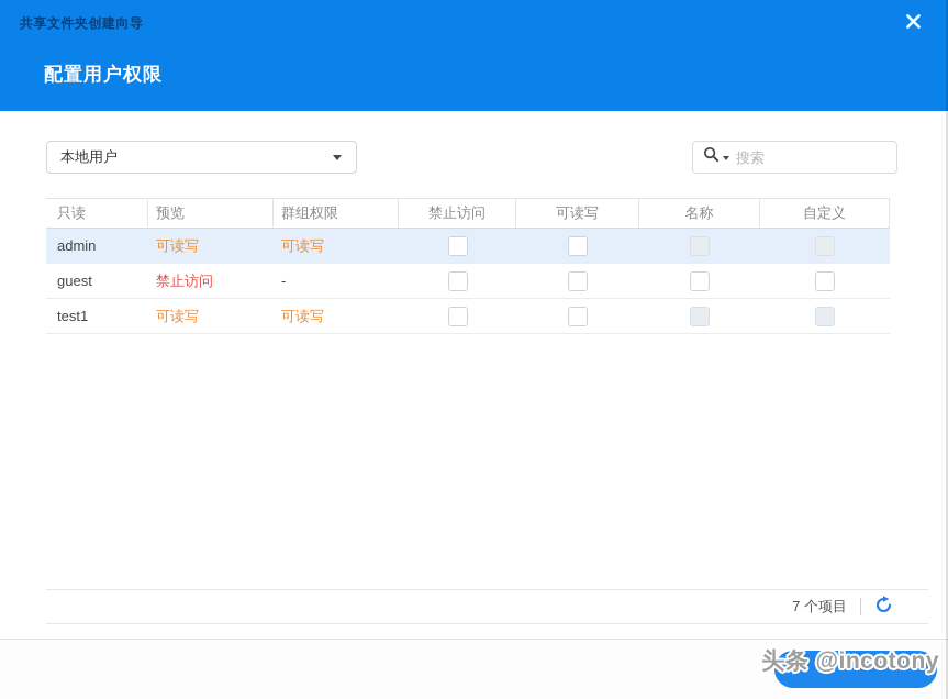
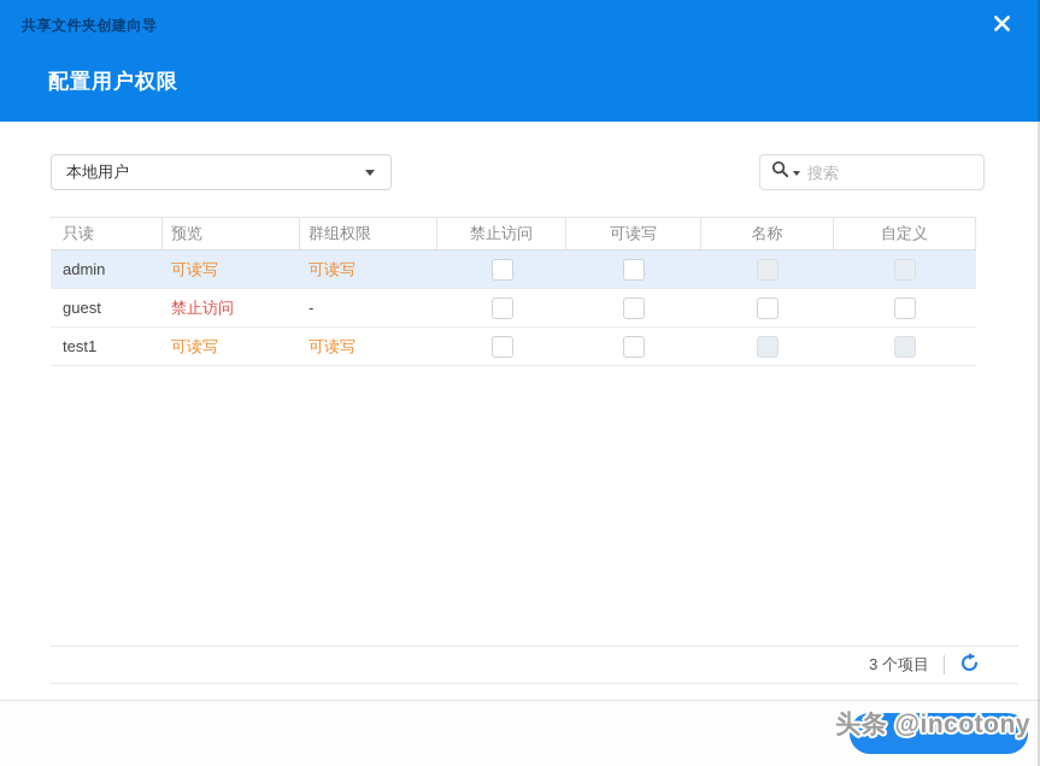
  共享文件夹创建向导
  配置用户权限
  本地用户
  搜索
  只读
  预览
  群组权限
  禁止访问
  可读写
  名称
  自定义
  admin
  可读写
  可读写
  guest
  禁止访问
  -
  test1
  可读写
  可读写
- 7 个项目
+ 3 个项目
  头条 @incotony
